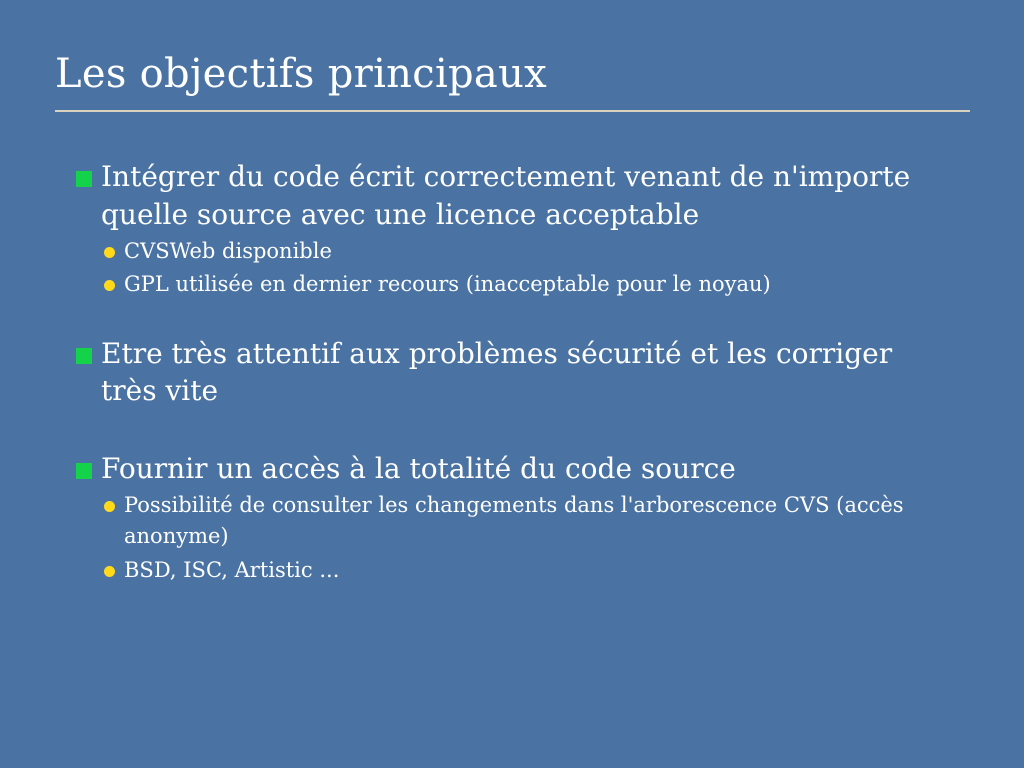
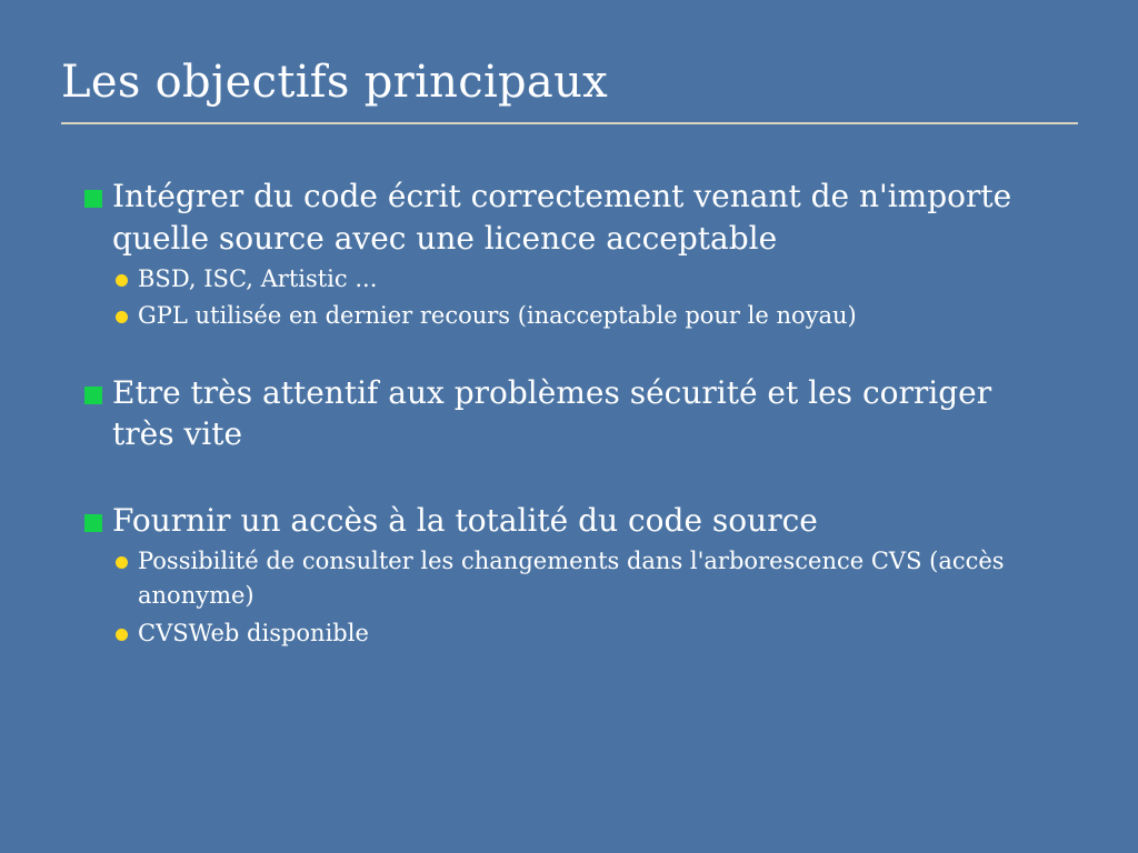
  Les objectifs principaux
  Intégrer du code écrit correctement venant de n'importe quelle source avec une licence acceptable
- CVSWeb disponible
+ BSD, ISC, Artistic ...
  GPL utilisée en dernier recours (inacceptable pour le noyau)
  Etre très attentif aux problèmes sécurité et les corriger très vite
  Fournir un accès à la totalité du code source
  Possibilité de consulter les changements dans l'arborescence CVS (accès anonyme)
- BSD, ISC, Artistic ...
+ CVSWeb disponible
